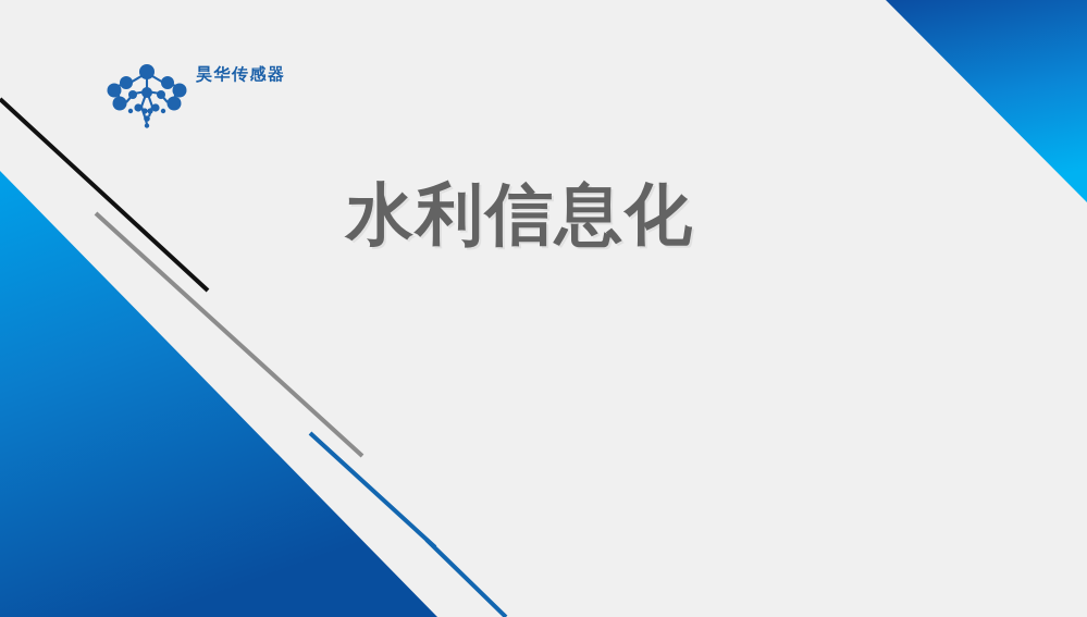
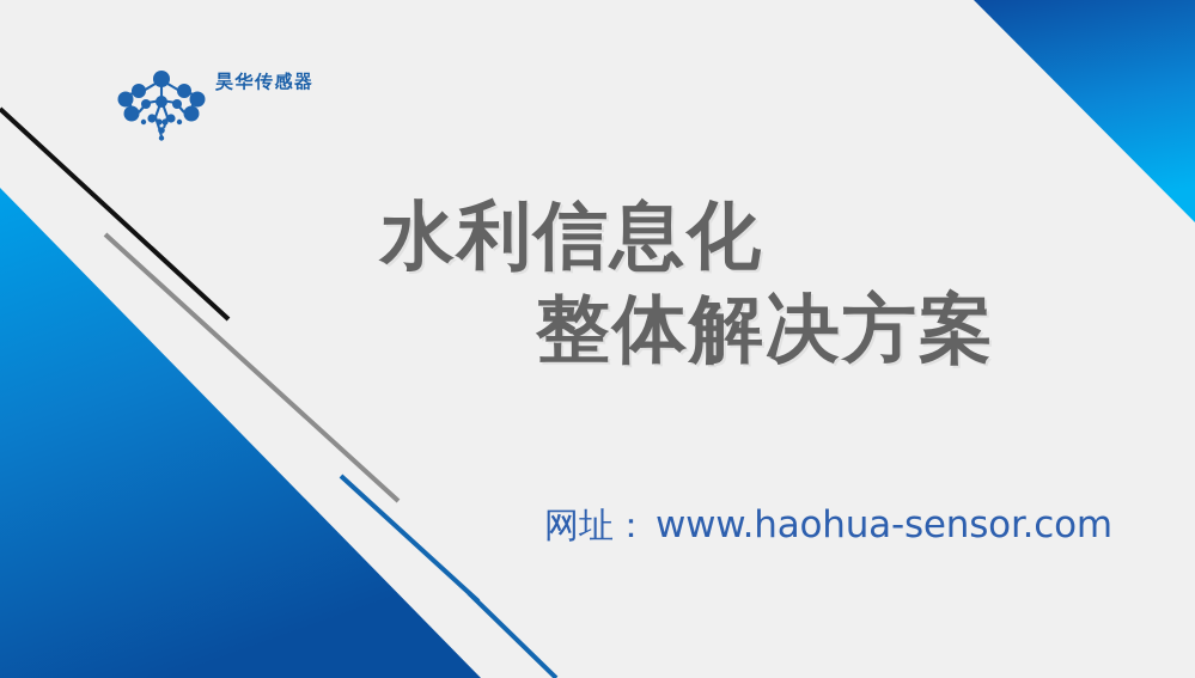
  昊华传感器
  水利信息化
+ 整体解决方案
+ 网址：
+ www.haohua-sensor.com
